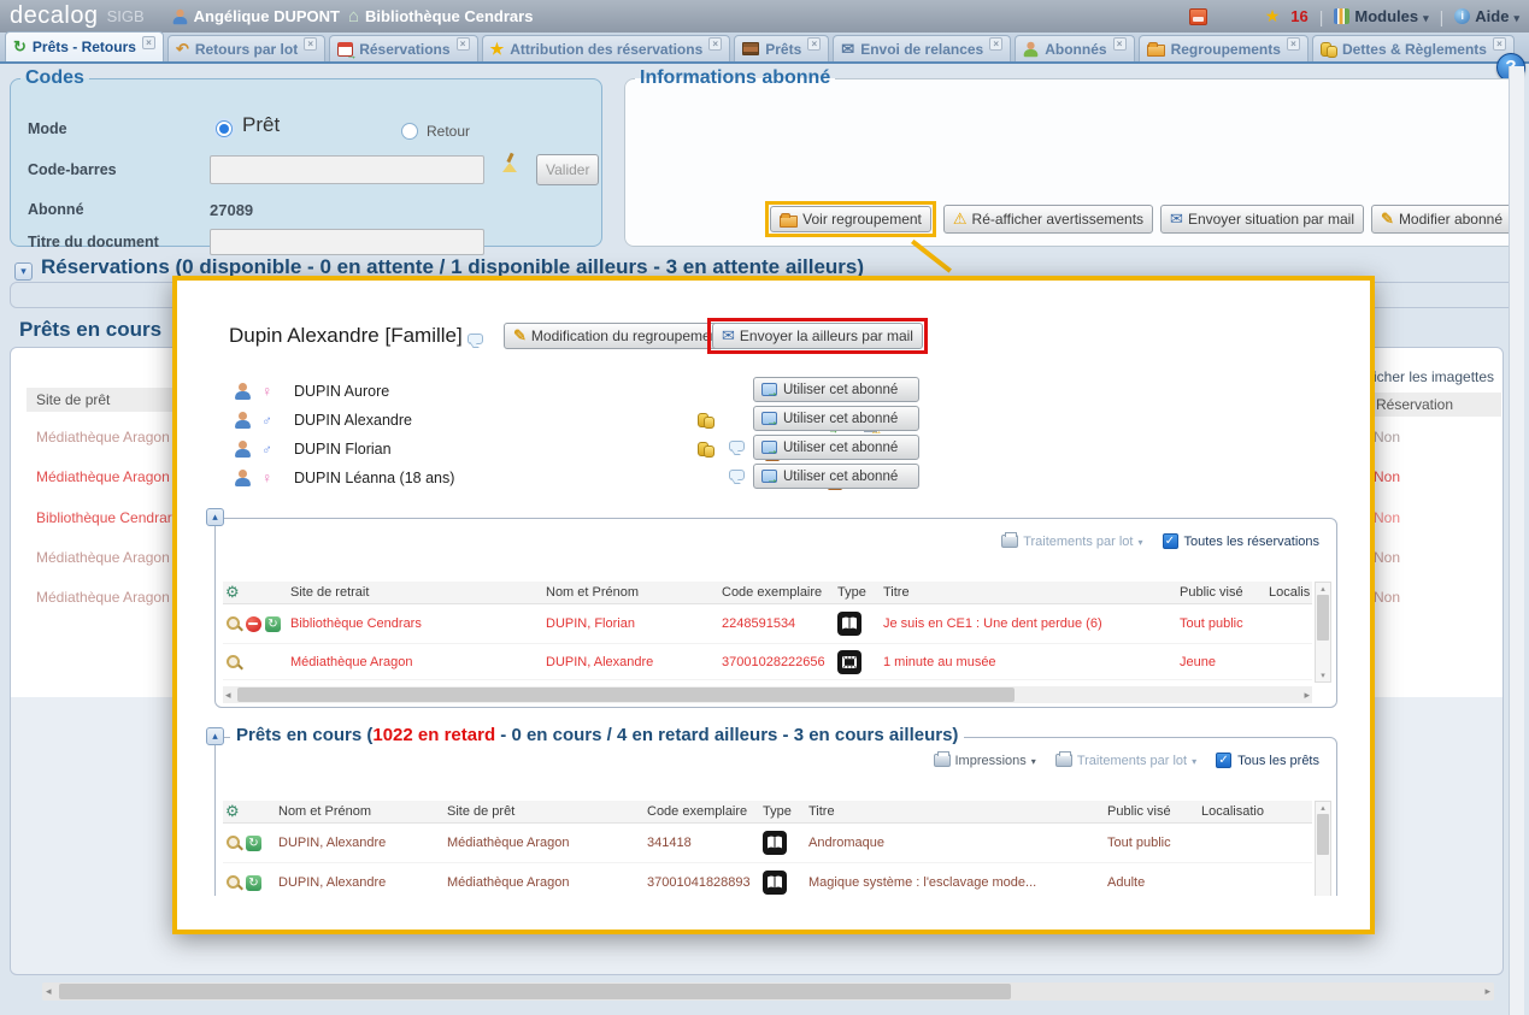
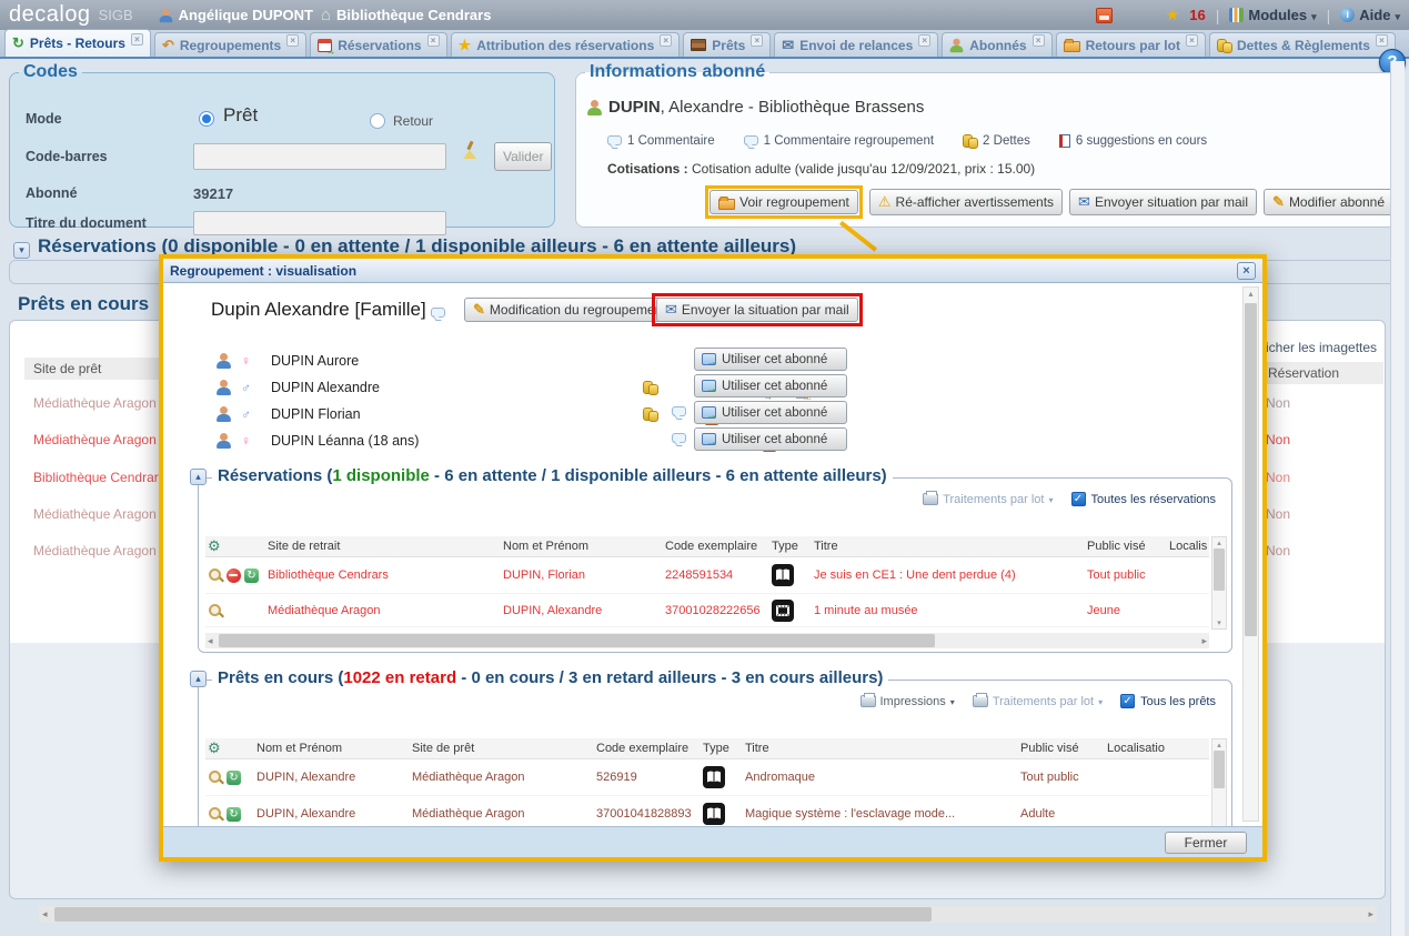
  decalog
  SIGB
  Angélique DUPONT
  Bibliothèque Cendrars
  16
  |
  Modules
  |
  Aide
  Prêts - Retours
- Retours par lot
+ Regroupements
  Réservations
  Attribution des réservations
  Prêts
  Envoi de relances
  Abonnés
- Regroupements
+ Retours par lot
  Dettes & Règlements
  Codes
  Mode
  Prêt
  Retour
  Code-barres
  Valider
  Abonné
- 27089
+ 39217
  Titre du document
  Informations abonné
+ DUPIN, Alexandre - Bibliothèque Brassens
+ 1 Commentaire
+ 1 Commentaire regroupement
+ 2 Dettes
+ 6 suggestions en cours
+ Cotisations : Cotisation adulte (valide jusqu'au 12/09/2021, prix : 15.00)
  Voir regroupement
  Ré-afficher avertissements
  Envoyer situation par mail
  Modifier abonné
- Réservations (0 disponible - 0 en attente / 1 disponible ailleurs - 3 en attente ailleurs)
+ Réservations (0 disponible - 0 en attente / 1 disponible ailleurs - 6 en attente ailleurs)
  Prêts en cours
  Site de prêt
  Médiathèque Aragon
  Médiathèque Aragon
  Bibliothèque Cendrar
  Médiathèque Aragon
  Médiathèque Aragon
  icher les imagettes
  Réservation
  Non
  Non
  Non
  Non
  Non
  ◂
  ▸
+ Regroupement : visualisation
  Dupin Alexandre [Famille]
  Modification du regroupeme
- Envoyer la ailleurs par mail
+ Envoyer la situation par mail
  DUPIN Aurore
  Utiliser cet abonné
  DUPIN Alexandre
  Utiliser cet abonné
  DUPIN Florian
  Utiliser cet abonné
  DUPIN Léanna (18 ans)
  Utiliser cet abonné
+ Réservations (1 disponible - 6 en attente / 1 disponible ailleurs - 6 en attente ailleurs)
  Traitements par lot
  Toutes les réservations
  Site de retrait
  Nom et Prénom
  Code exemplaire
  Type
  Titre
  Public visé
  Localis
  Bibliothèque Cendrars
  DUPIN, Florian
  2248591534
- Je suis en CE1 : Une dent perdue (6)
+ Je suis en CE1 : Une dent perdue (4)
  Tout public
  Médiathèque Aragon
  DUPIN, Alexandre
  37001028222656
  1 minute au musée
  Jeune
  ◂
  ▸
- Prêts en cours (1022 en retard - 0 en cours / 4 en retard ailleurs - 3 en cours ailleurs)
+ Prêts en cours (1022 en retard - 0 en cours / 3 en retard ailleurs - 3 en cours ailleurs)
  Impressions
  Traitements par lot
  Tous les prêts
  Nom et Prénom
  Site de prêt
  Code exemplaire
  Type
  Titre
  Public visé
  Localisatio
  DUPIN, Alexandre
  Médiathèque Aragon
- 341418
+ 526919
  Andromaque
  Tout public
  DUPIN, Alexandre
  Médiathèque Aragon
  37001041828893
  Magique système : l'esclavage mode...
  Adulte
+ ▴
+ Fermer
